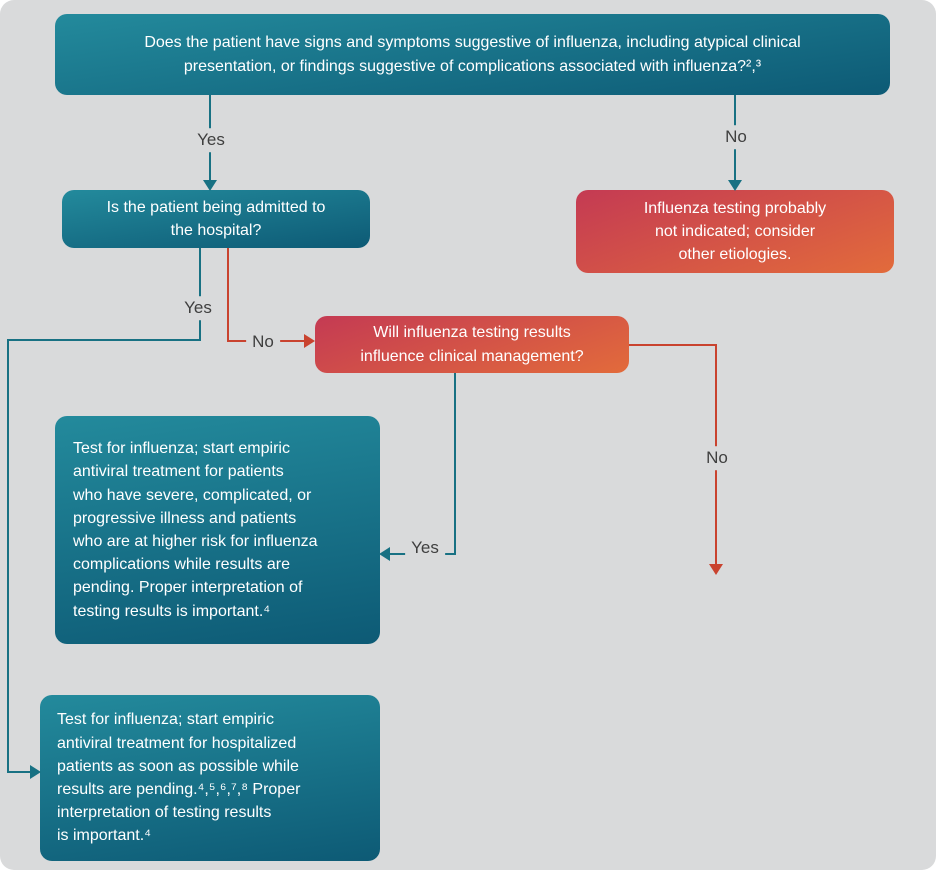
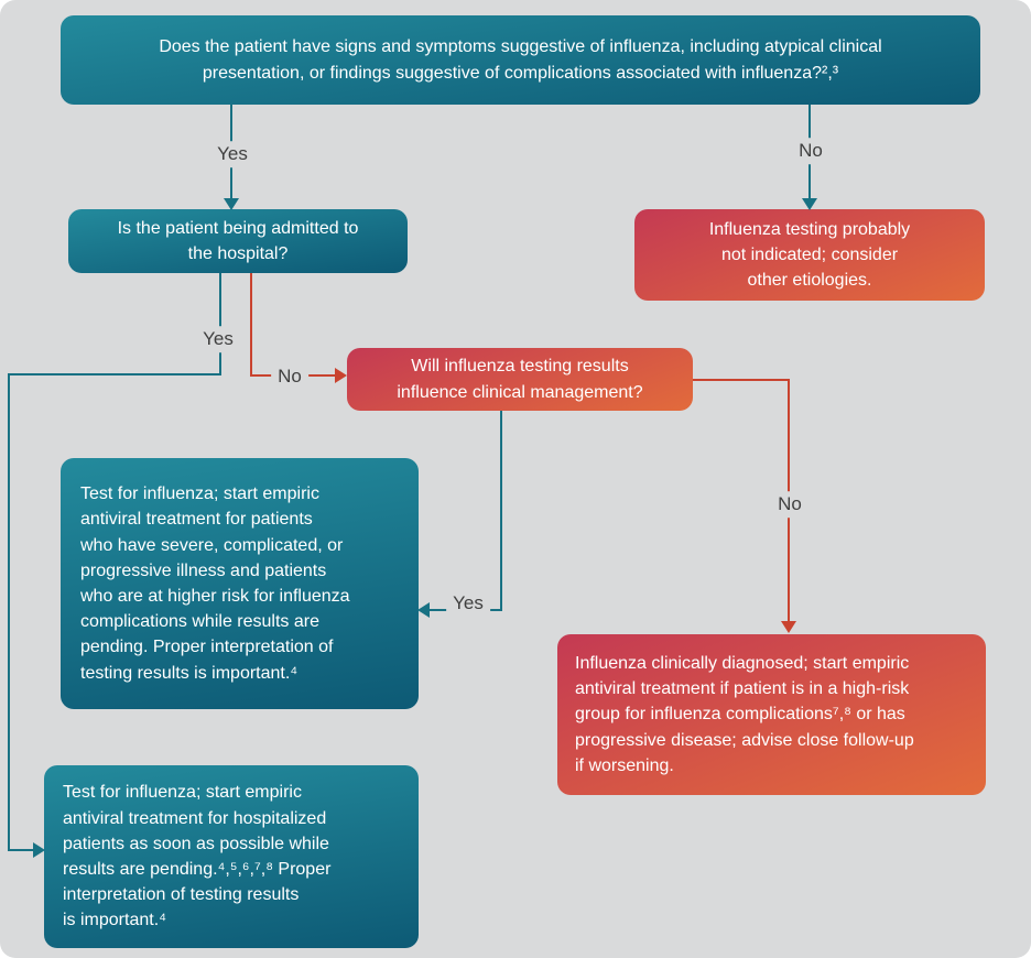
  Does the patient have signs and symptoms suggestive of influenza, including atypical clinical
  presentation, or findings suggestive of complications associated with influenza?²,³
  Is the patient being admitted to
  the hospital?
  Influenza testing probably
  not indicated; consider
  other etiologies.
  Will influenza testing results
  influence clinical management?
  Test for influenza; start empiric
  antiviral treatment for patients
  who have severe, complicated, or
  progressive illness and patients
  who are at higher risk for influenza
  complications while results are
  pending. Proper interpretation of
  testing results is important.⁴
+ Influenza clinically diagnosed; start empiric
+ antiviral treatment if patient is in a high-risk
+ group for influenza complications⁷,⁸ or has
+ progressive disease; advise close follow-up
+ if worsening.
  Test for influenza; start empiric
  antiviral treatment for hospitalized
  patients as soon as possible while
  results are pending.⁴,⁵,⁶,⁷,⁸ Proper
  interpretation of testing results
  is important.⁴
  Yes
  No
  Yes
  No
  Yes
  No
